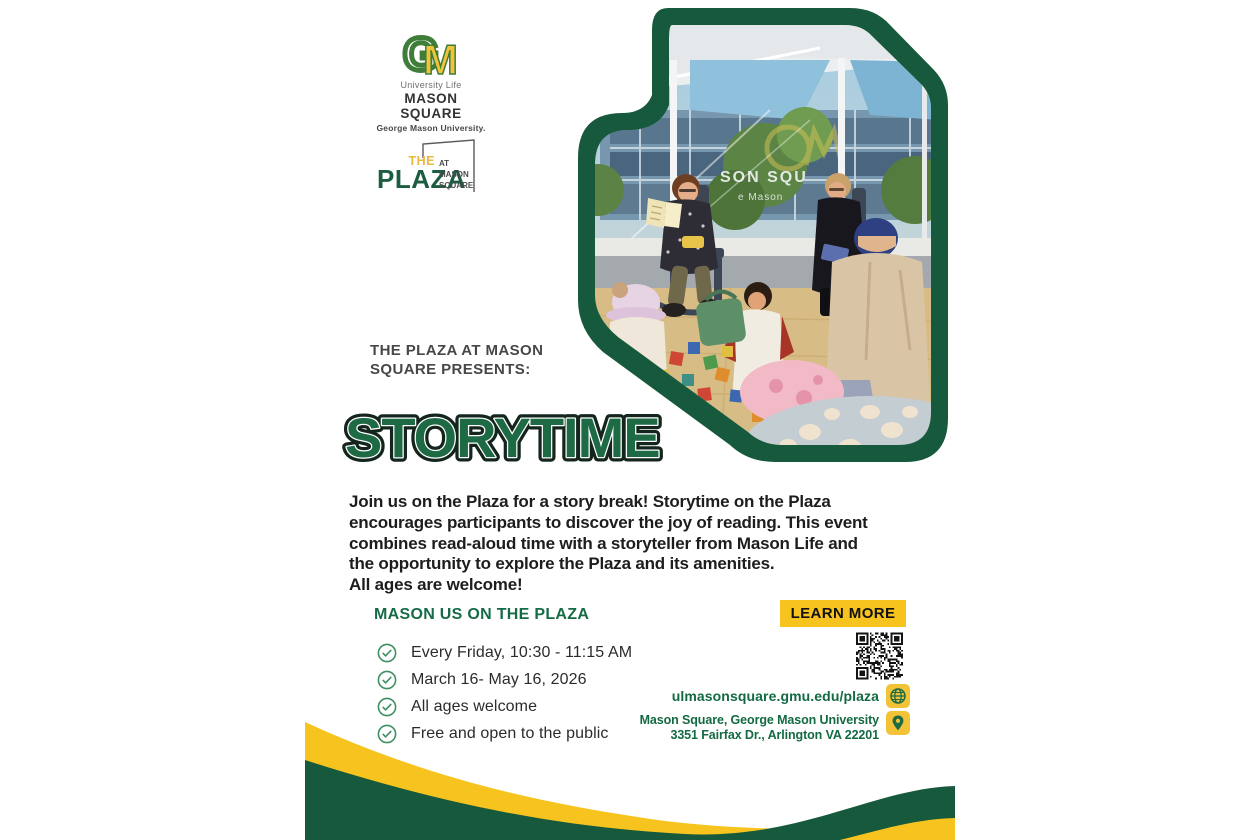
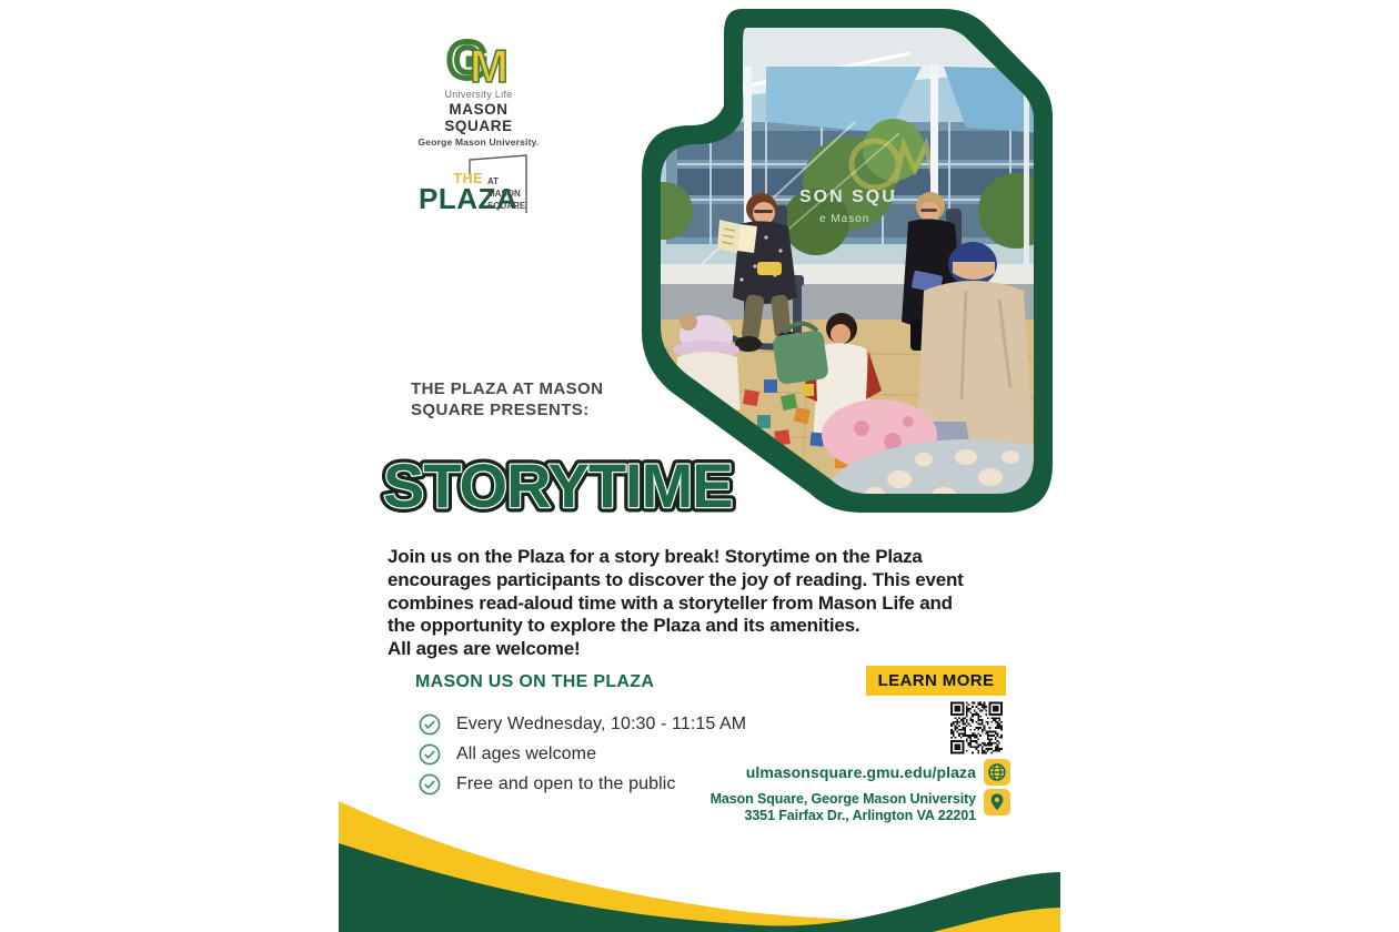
  G
  M
  University Life
  MASON SQUARE
  George Mason University.
  THE
  PLAZA
  AT
  MASON
  SQUARE
  SON SQU
  e Mason
  THE PLAZA AT MASON
  SQUARE PRESENTS:
  STORYTIME
  Join us on the Plaza for a story break! Storytime on the Plaza
  encourages participants to discover the joy of reading. This event
  combines read-aloud time with a storyteller from Mason Life and
  the opportunity to explore the Plaza and its amenities.
  All ages are welcome!
  MASON US ON THE PLAZA
- Every Friday, 10:30 - 11:15 AM
+ Every Wednesday, 10:30 - 11:15 AM
- March 16- May 16, 2026
  All ages welcome
  Free and open to the public
  LEARN MORE
  ulmasonsquare.gmu.edu/plaza
  Mason Square, George Mason University
  3351 Fairfax Dr., Arlington VA 22201
